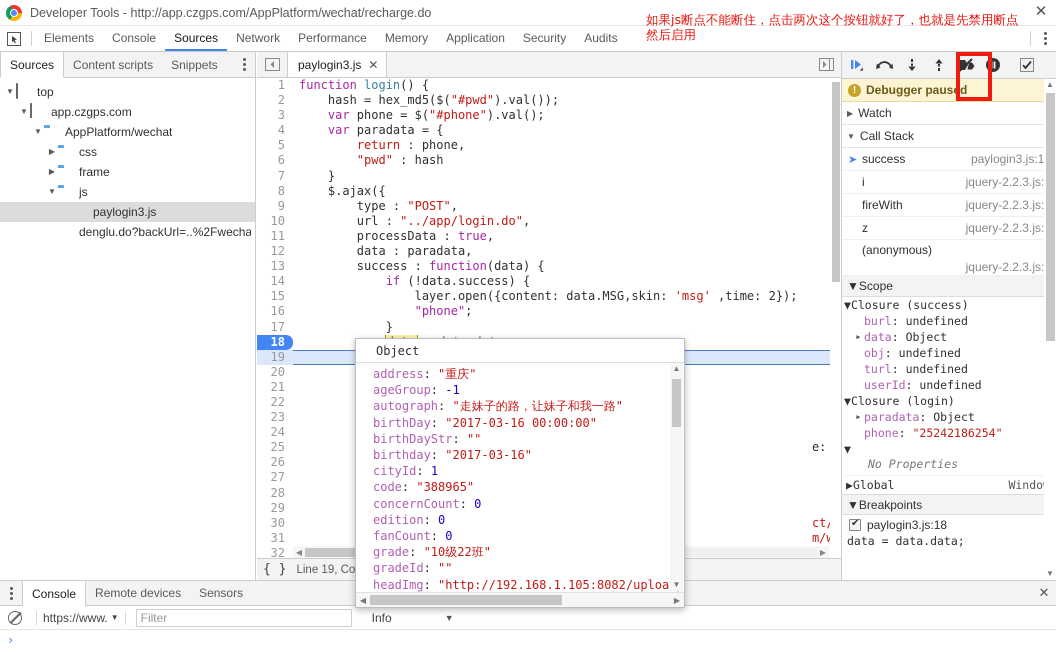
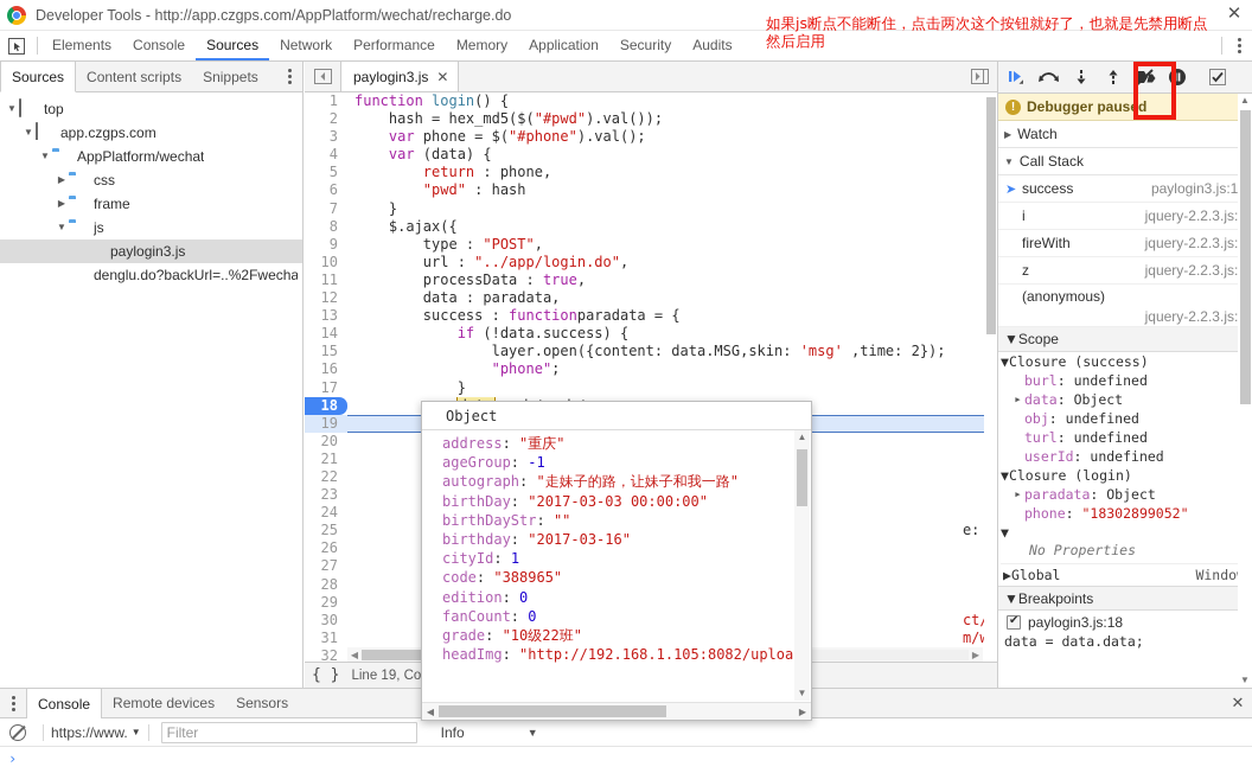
  Developer Tools - http://app.czgps.com/AppPlatform/wechat/recharge.do
  ✕
  Elements
  Console
  Sources
  Network
  Performance
  Memory
  Application
  Security
  Audits
  如果js断点不能断住，点击两次这个按钮就好了，也就是先禁用断点
  然后启用
  Sources
  Content scripts
  Snippets
  ▼
  top
  ▼
  app.czgps.com
  ▼
  AppPlatform/wechat
  ▶
  css
  ▶
  frame
  ▼
  js
  paylogin3.js
  denglu.do?backUrl=..%2Fwecha
  paylogin3.js
  ✕
  1
  function login() {
  2
  hash = hex_md5($("#pwd").val());
  3
  var phone = $("#phone").val();
  4
- var paradata = {
+ var (data) {
  5
  return : phone,
  6
  "pwd" : hash
  7
  }
  8
  $.ajax({
  9
  type : "POST",
  10
  url : "../app/login.do",
  11
  processData : true,
  12
  data : paradata,
  13
- success : function(data) {
+ success : functionparadata = {
  14
  if (!data.success) {
  15
  layer.open({content: data.MSG,skin: 'msg' ,time: 2});
  16
  "phone";
  17
  }
  18
  19
  20
  21
  22
  23
  24
  25
  26
  27
  28
  29
  30
  31
  32
  ◀
  ▶
  { }
  Line 19, Co
  Object
  address: "重庆"
  ageGroup: -1
  autograph: "走妹子的路，让妹子和我一路"
- birthDay: "2017-03-16 00:00:00"
+ birthDay: "2017-03-03 00:00:00"
  birthDayStr: ""
  birthday: "2017-03-16"
  cityId: 1
  code: "388965"
- concernCount: 0
  edition: 0
  fanCount: 0
  grade: "10级22班"
- gradeId: ""
  headImg: "http://192.168.1.105:8082/uploa
  ▲
  ▼
  ◀
  ▶
  !
  Debugger paused
  ▶
  Watch
  ▼
  Call Stack
  ➤
  success
  paylogin3.js:1
  i
  jquery-2.2.3.js:
  fireWith
  jquery-2.2.3.js:
  z
  jquery-2.2.3.js:
  (anonymous)
  jquery-2.2.3.js:
  ▼
  Scope
  ▼
  Closure (success)
  burl
  :
  undefined
  ▶
  data
  :
  Object
  obj
  :
  undefined
  turl
  :
  undefined
  userId
  :
  undefined
  ▼
  Closure (login)
  ▶
  paradata
  :
  Object
  phone
  :
- "25242186254"
+ "18302899052"
  ▼
  No Properties
  ▶
  Global
  Windo
  ▼
  Breakpoints
  paylogin3.js:18
  data = data.data;
  ▲
  ▼
  Console
  Remote devices
  Sensors
  ✕
  https://www.
  ▼
  Filter
  Info
  ▼
  ›
